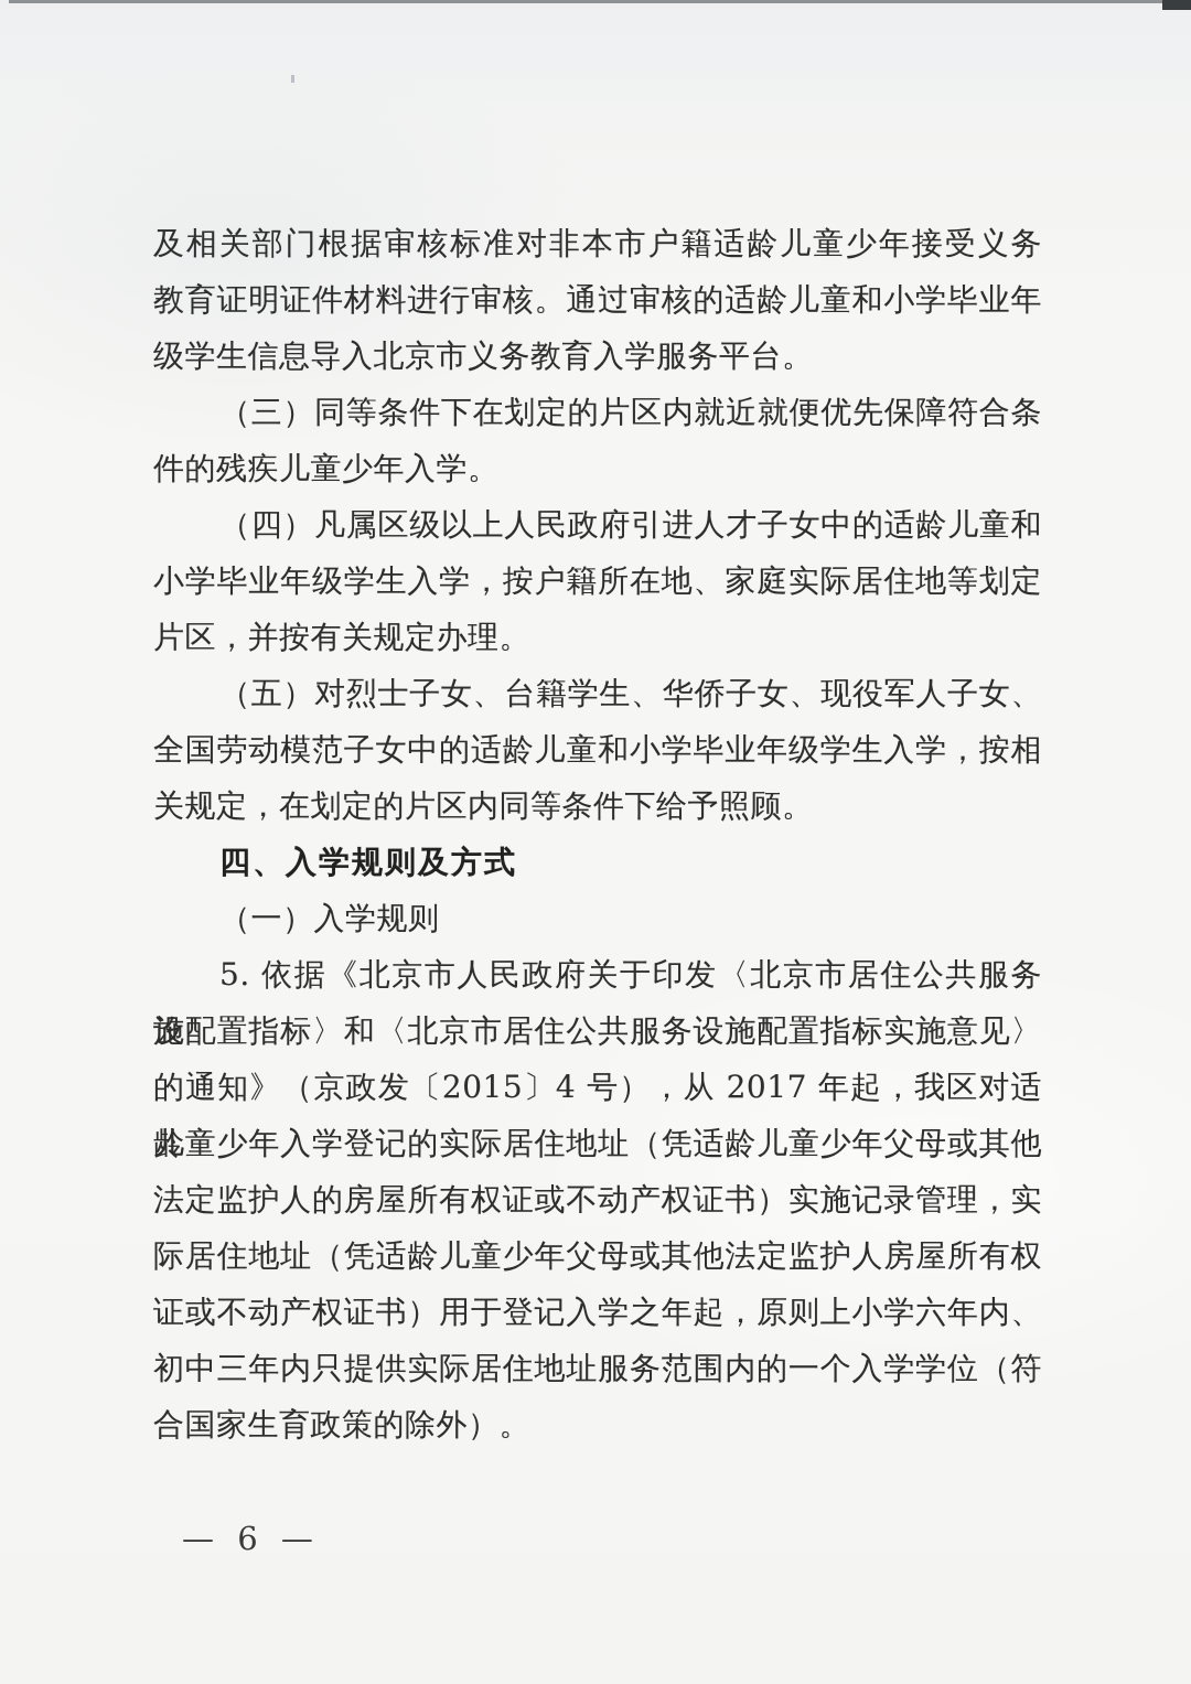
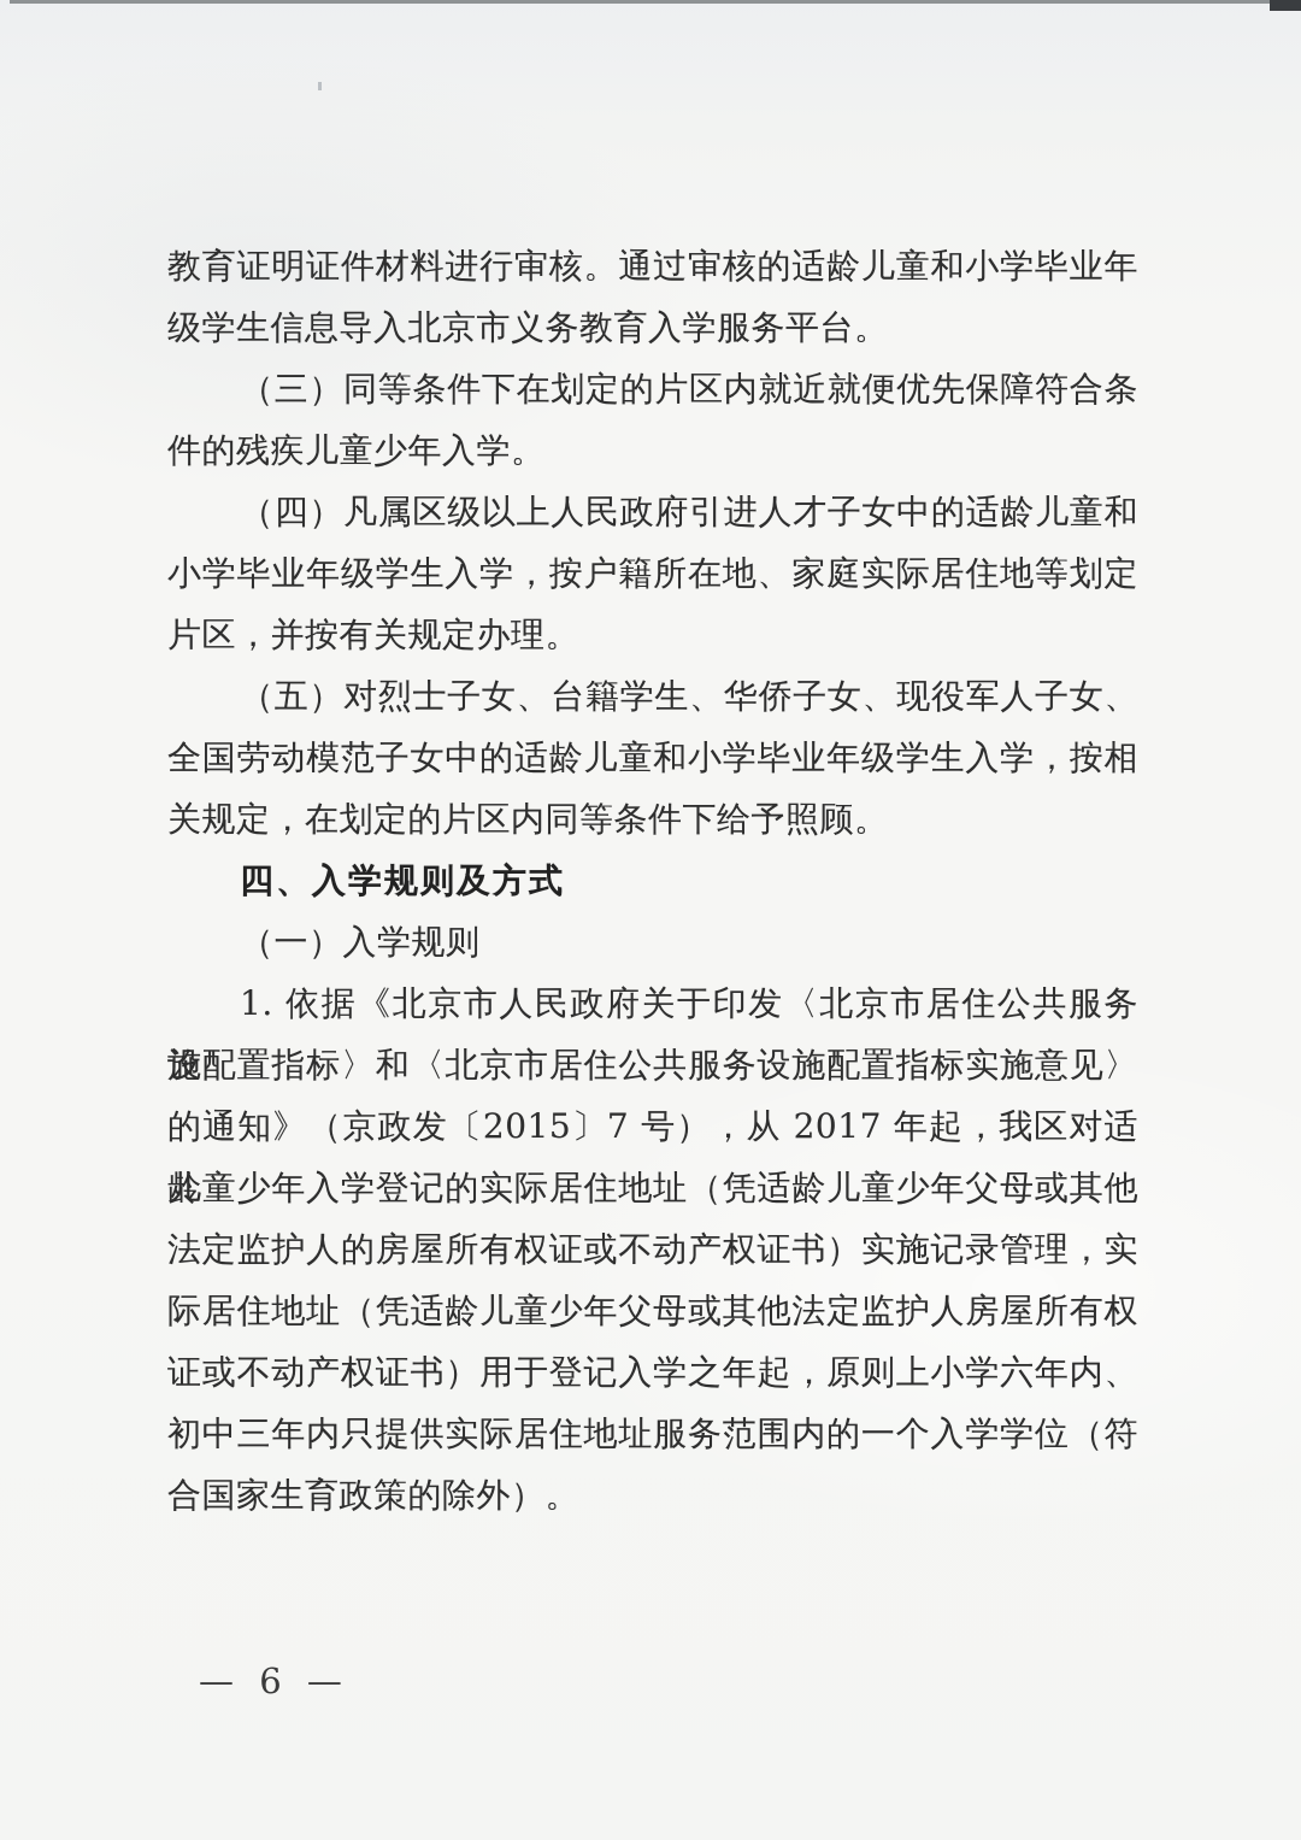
- 及相关部门根据审核标准对非本市户籍适龄儿童少年接受义务
  教育证明证件材料进行审核。通过审核的适龄儿童和小学毕业年
  级学生信息导入北京市义务教育入学服务平台。
  （三）同等条件下在划定的片区内就近就便优先保障符合条
  件的残疾儿童少年入学。
  （四）凡属区级以上人民政府引进人才子女中的适龄儿童和
  小学毕业年级学生入学，按户籍所在地、家庭实际居住地等划定
  片区，并按有关规定办理。
  （五）对烈士子女、台籍学生、华侨子女、现役军人子女、
  全国劳动模范子女中的适龄儿童和小学毕业年级学生入学，按相
  关规定，在划定的片区内同等条件下给予照顾。
  四、入学规则及方式
  （一）入学规则
- 5. 依据《北京市人民政府关于印发〈北京市居住公共服务设
+ 1. 依据《北京市人民政府关于印发〈北京市居住公共服务设
  施配置指标〉和〈北京市居住公共服务设施配置指标实施意见〉
- 的通知》（京政发〔2015〕4 号），从 2017 年起，我区对适龄
+ 的通知》（京政发〔2015〕7 号），从 2017 年起，我区对适龄
  儿童少年入学登记的实际居住地址（凭适龄儿童少年父母或其他
  法定监护人的房屋所有权证或不动产权证书）实施记录管理，实
  际居住地址（凭适龄儿童少年父母或其他法定监护人房屋所有权
  证或不动产权证书）用于登记入学之年起，原则上小学六年内、
  初中三年内只提供实际居住地址服务范围内的一个入学学位（符
  合国家生育政策的除外）。
  — 6 —
